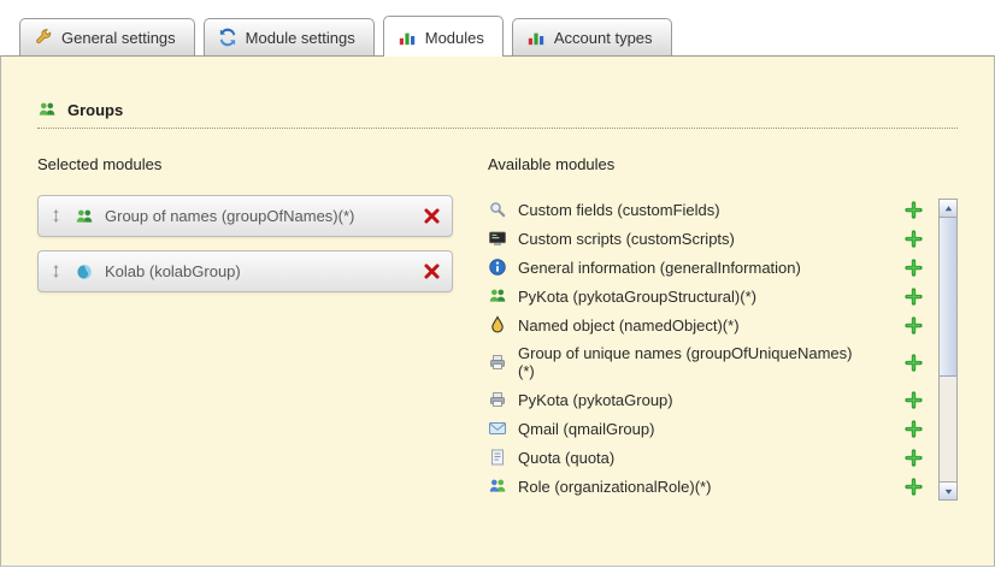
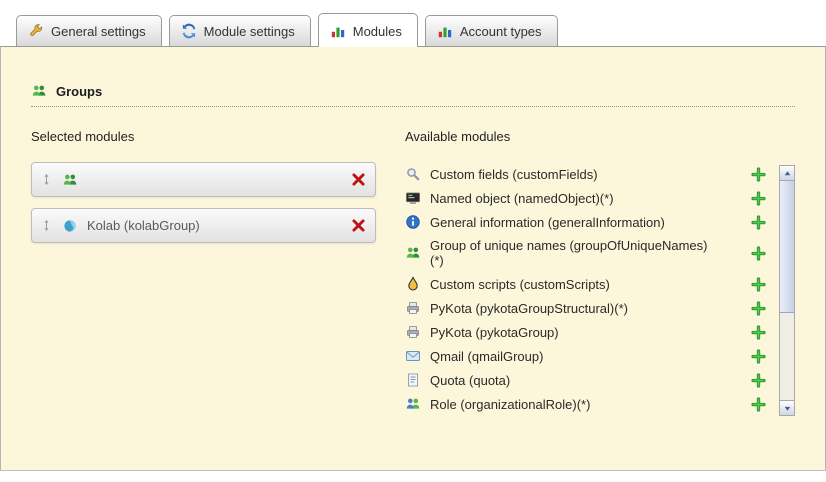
  General settings
  Module settings
  Modules
  Account types
  Groups
  Selected modules
- Group of names (groupOfNames)(*)
  Kolab (kolabGroup)
  Available modules
  Custom fields (customFields)
- Custom scripts (customScripts)
+ Named object (namedObject)(*)
  General information (generalInformation)
- PyKota (pykotaGroupStructural)(*)
+ Group of unique names (groupOfUniqueNames)(*)
- Named object (namedObject)(*)
+ Custom scripts (customScripts)
- Group of unique names (groupOfUniqueNames)(*)
+ PyKota (pykotaGroupStructural)(*)
  PyKota (pykotaGroup)
  Qmail (qmailGroup)
  Quota (quota)
  Role (organizationalRole)(*)
